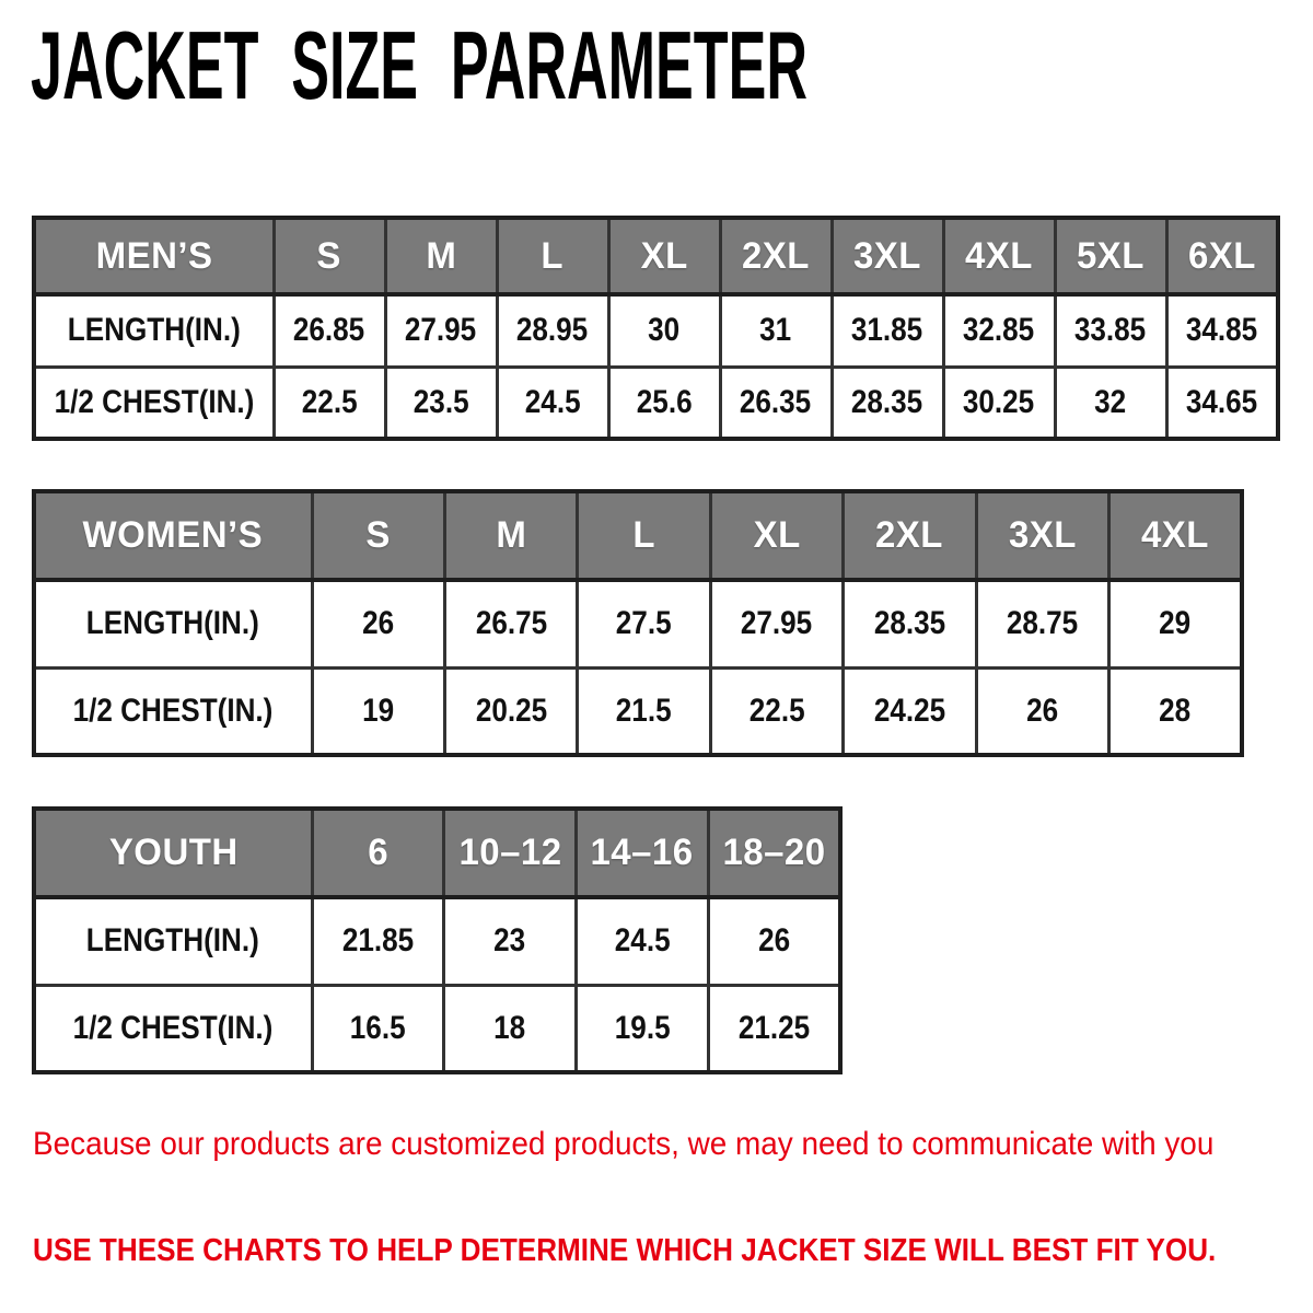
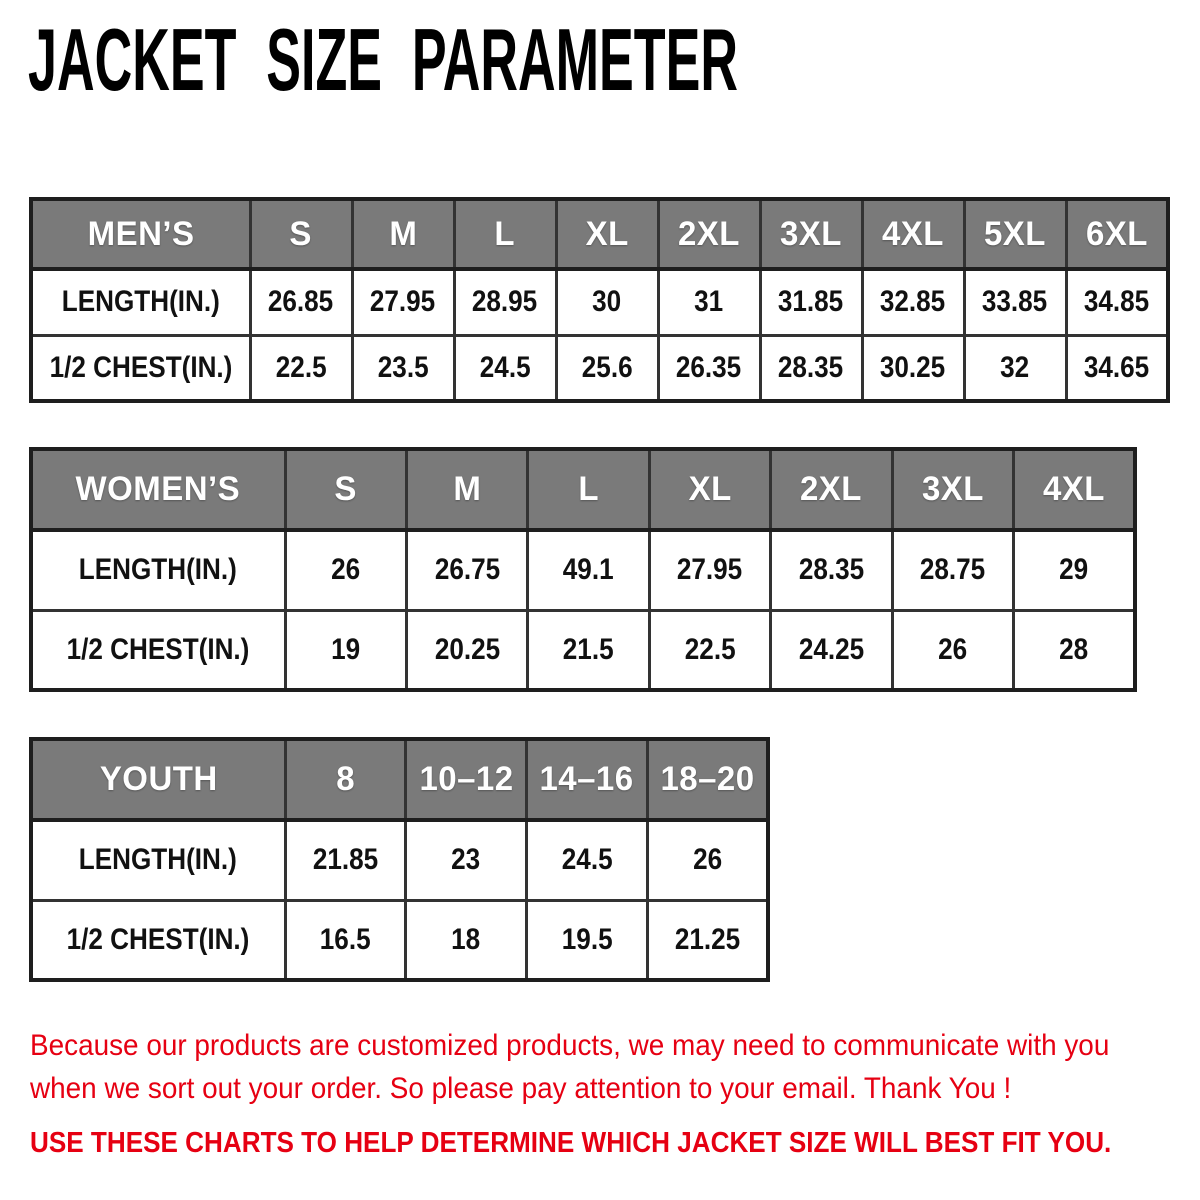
  JACKET SIZE PARAMETER
  MEN’S	S	M	L	XL	2XL	3XL	4XL	5XL	6XL
  LENGTH(IN.)	26.85	27.95	28.95	30	31	31.85	32.85	33.85	34.85
  1/2 CHEST(IN.)	22.5	23.5	24.5	25.6	26.35	28.35	30.25	32	34.65
  WOMEN’S	S	M	L	XL	2XL	3XL	4XL
- LENGTH(IN.)	26	26.75	27.5	27.95	28.35	28.75	29
+ LENGTH(IN.)	26	26.75	49.1	27.95	28.35	28.75	29
  1/2 CHEST(IN.)	19	20.25	21.5	22.5	24.25	26	28
- YOUTH	6	10–12	14–16	18–20
+ YOUTH	8	10–12	14–16	18–20
  LENGTH(IN.)	21.85	23	24.5	26
  1/2 CHEST(IN.)	16.5	18	19.5	21.25
  Because our products are customized products, we may need to communicate with you
+ when we sort out your order. So please pay attention to your email. Thank You !
  USE THESE CHARTS TO HELP DETERMINE WHICH JACKET SIZE WILL BEST FIT YOU.
